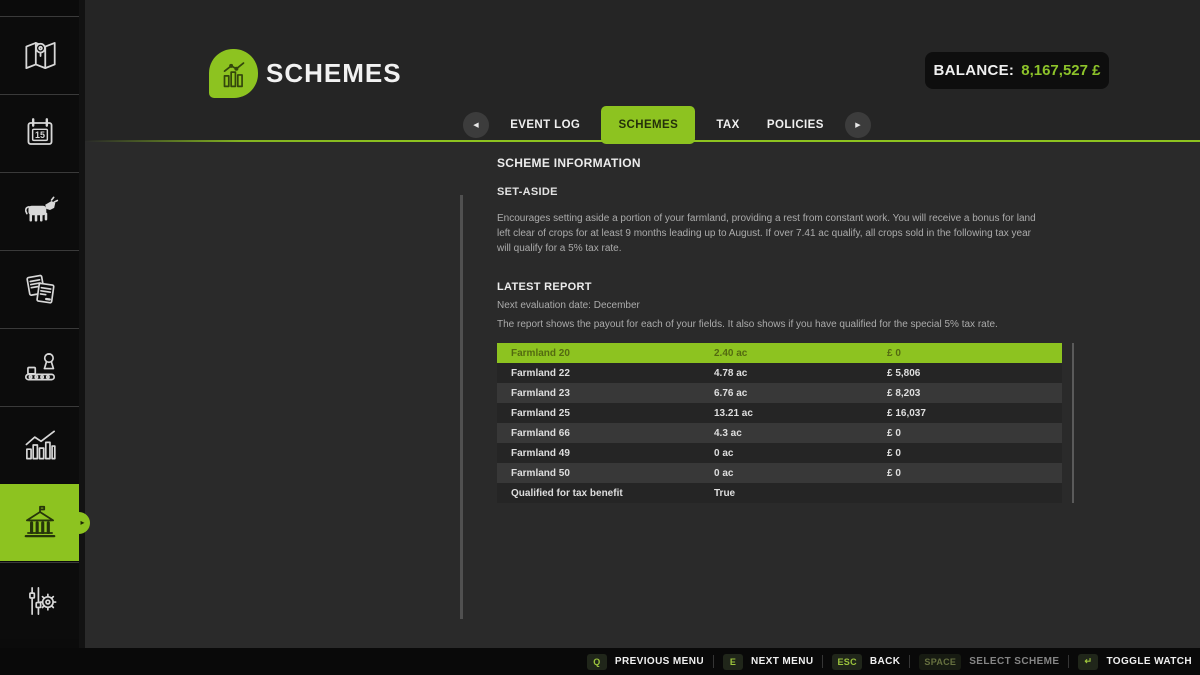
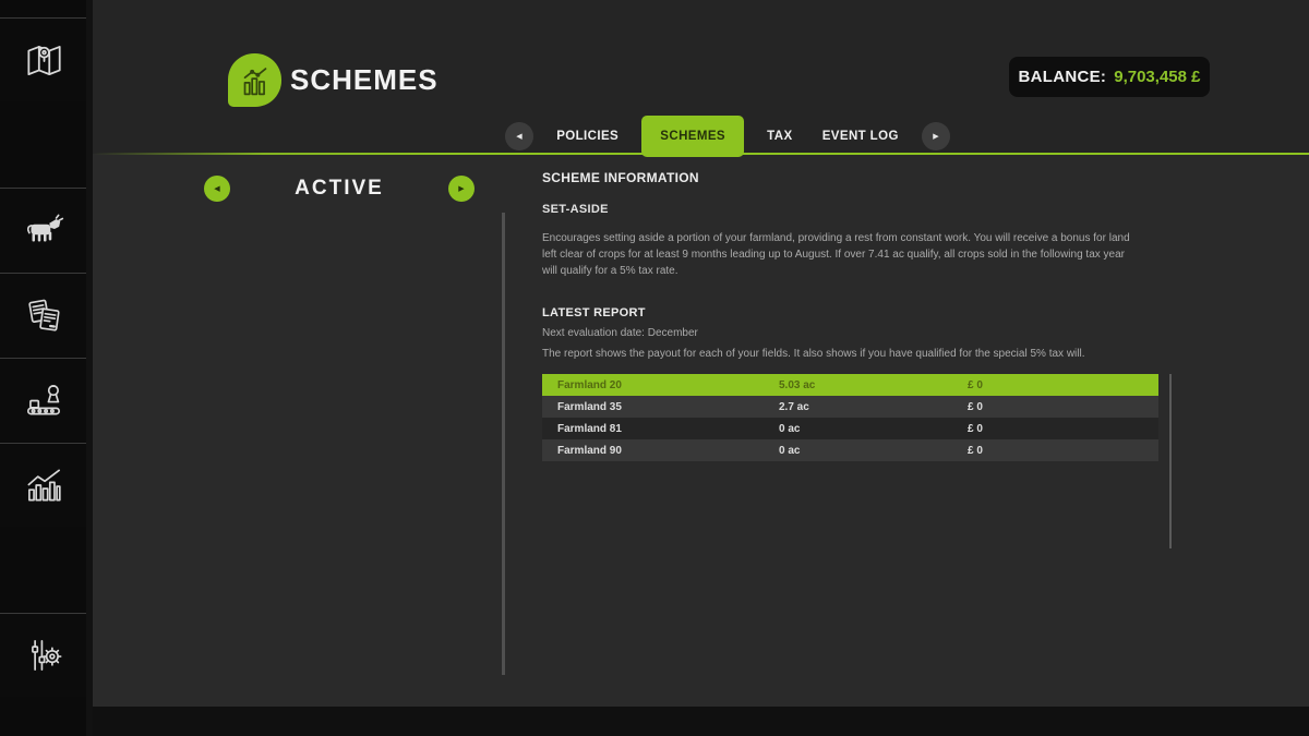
- 15
- ▸
  SCHEMES
  BALANCE:
- 8,167,527 £
+ 9,703,458 £
- EVENT LOG
+ POLICIES
  SCHEMES
  TAX
- POLICIES
+ EVENT LOG
+ ACTIVE
  SCHEME INFORMATION
  SET-ASIDE
  Encourages setting aside a portion of your farmland, providing a rest from constant work. You will receive a bonus for land left clear of crops for at least 9 months leading up to August. If over 7.41 ac qualify, all crops sold in the following tax year will qualify for a 5% tax rate.
  LATEST REPORT
  Next evaluation date: December
- The report shows the payout for each of your fields. It also shows if you have qualified for the special 5% tax rate.
+ The report shows the payout for each of your fields. It also shows if you have qualified for the special 5% tax will.
  Farmland 20
- 2.40 ac
+ 5.03 ac
  £ 0
- Farmland 22
- 4.78 ac
- £ 5,806
- Farmland 23
- 6.76 ac
- £ 8,203
- Farmland 25
- 13.21 ac
- £ 16,037
- Farmland 66
+ Farmland 35
- 4.3 ac
+ 2.7 ac
  £ 0
- Farmland 49
+ Farmland 81
  0 ac
  £ 0
- Farmland 50
+ Farmland 90
  0 ac
  £ 0
- Qualified for tax benefit
- True
- Q
- PREVIOUS MENU
- E
- NEXT MENU
- ESC
- BACK
- SPACE
- SELECT SCHEME
- ↵
- TOGGLE WATCH
